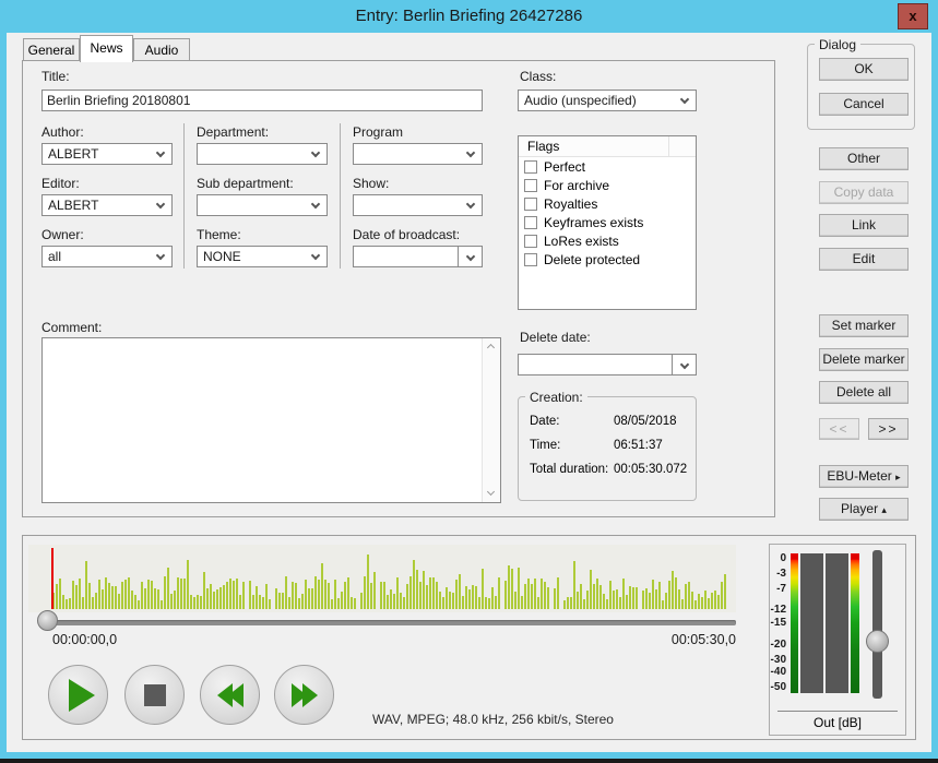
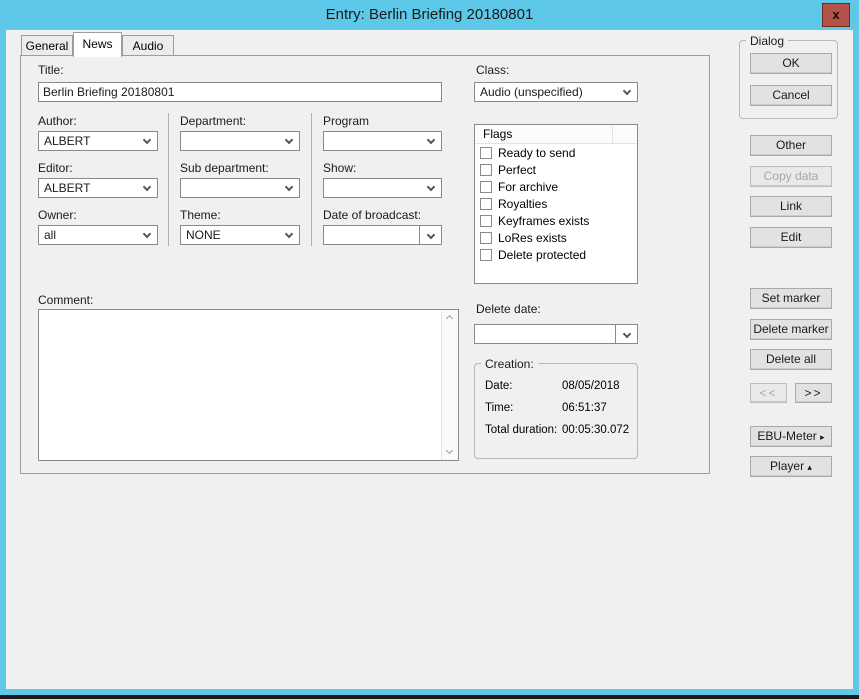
- Entry: Berlin Briefing 26427286
+ Entry: Berlin Briefing 20180801
  x
  General
  News
  Audio
  Title:
  Berlin Briefing 20180801
  Author:
  ALBERT
  Editor:
  ALBERT
  Owner:
  all
  Department:
  Sub department:
  Theme:
  NONE
  Program
  Show:
  Date of broadcast:
  Class:
  Audio (unspecified)
  Flags
+ Ready to send
  Perfect
  For archive
  Royalties
  Keyframes exists
  LoRes exists
  Delete protected
  Comment:
  Delete date:
  Creation:
  Date:
  08/05/2018
  Time:
  06:51:37
  Total duration:
  00:05:30.072
  Dialog
  OK
  Cancel
  Other
  Copy data
  Link
  Edit
  Set marker
  Delete marker
  Delete all
  <<
  >>
  EBU-Meter ▸
  Player ▴
- 00:00:00,0
- 00:05:30,0
- WAV, MPEG; 48.0 kHz, 256 kbit/s, Stereo
- 0
- -3
- -7
- -12
- -15
- -20
- -30
- -40
- -50
- Out [dB]
